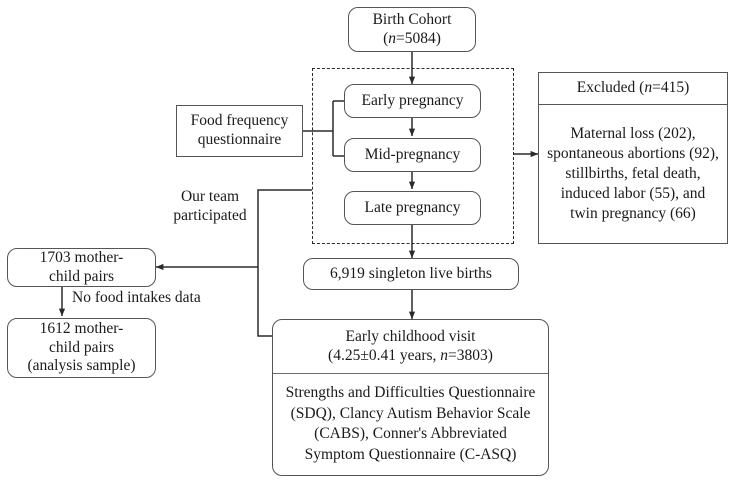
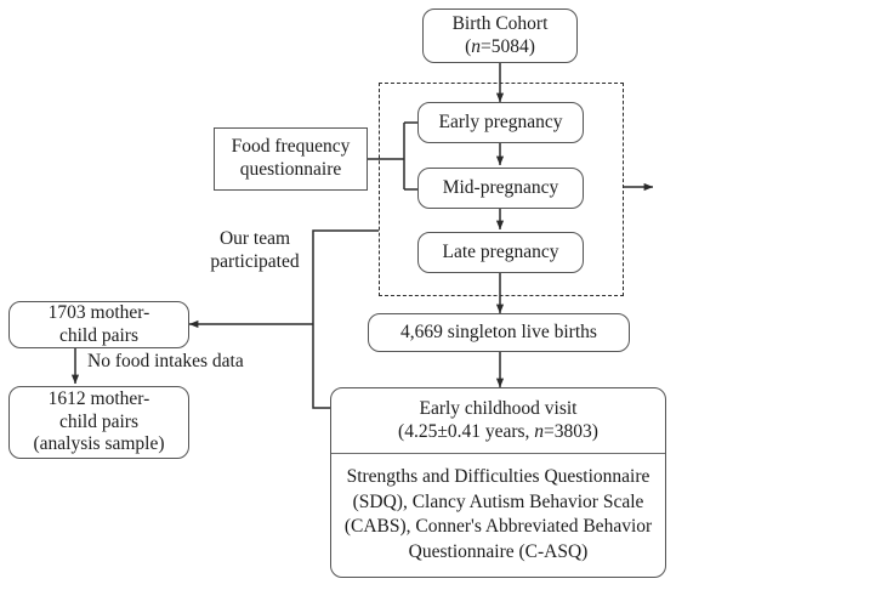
  Birth Cohort
  (n=5084)
  Early pregnancy
  Mid-pregnancy
  Late pregnancy
  Food frequency
  questionnaire
- Excluded (n=415)
- Maternal loss (202), spontaneous abortions (92), stillbirths, fetal death, induced labor (55), and twin pregnancy (66)
- 6,919 singleton live births
+ 4,669 singleton live births
  1703 mother-
  child pairs
  1612 mother-
  child pairs
  (analysis sample)
  Early childhood visit
  (4.25±0.41 years, n=3803)
- Strengths and Difficulties Questionnaire (SDQ), Clancy Autism Behavior Scale (CABS), Conner's Abbreviated Symptom Questionnaire (C-ASQ)
+ Strengths and Difficulties Questionnaire (SDQ), Clancy Autism Behavior Scale (CABS), Conner's Abbreviated Behavior Questionnaire (C-ASQ)
  Our team
  participated
  No food intakes data
